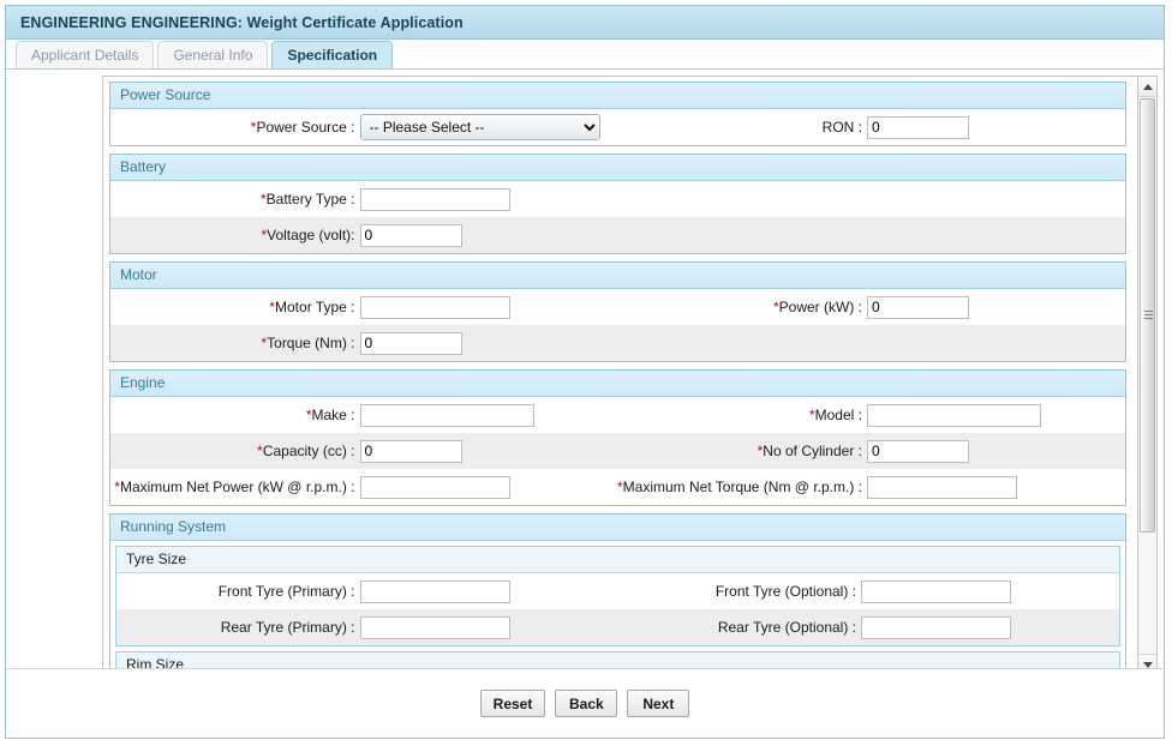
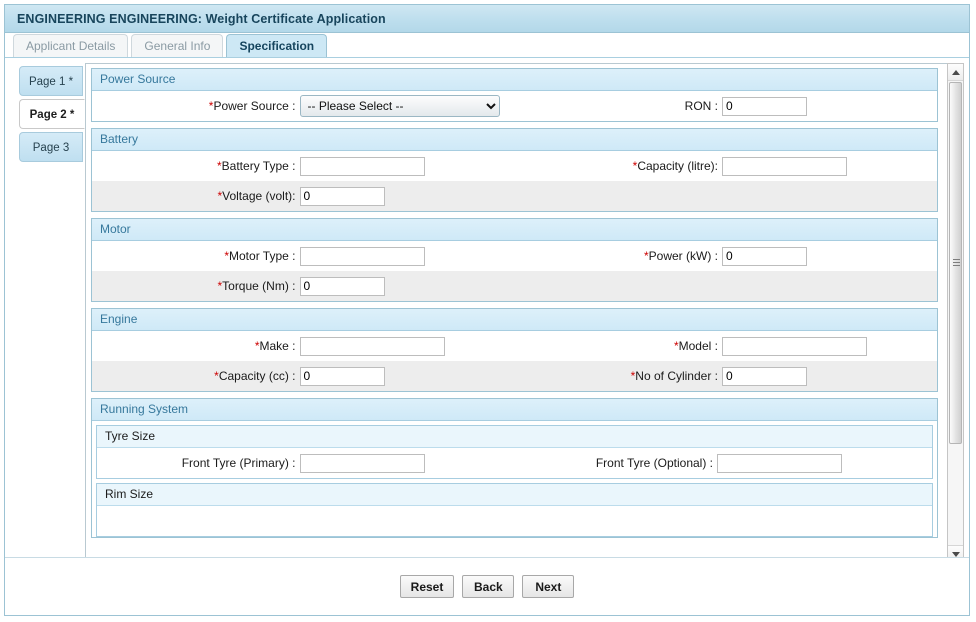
  ENGINEERING ENGINEERING: Weight Certificate Application
  Applicant Details
  General Info
  Specification
+ Page 1 *
+ Page 2 *
+ Page 3
  Power Source
  *Power Source :
  -- Please Select --
  RON :
  0
  Battery
  *Battery Type :
+ *Capacity (litre):
  *Voltage (volt):
  0
  Motor
  *Motor Type :
  *Power (kW) :
  0
  *Torque (Nm) :
  0
  Engine
  *Make :
  *Model :
  *Capacity (cc) :
  0
  *No of Cylinder :
  0
- *Maximum Net Power (kW @ r.p.m.) :
- *Maximum Net Torque (Nm @ r.p.m.) :
  Running System
  Tyre Size
  Front Tyre (Primary) :
  Front Tyre (Optional) :
- Rear Tyre (Primary) :
- Rear Tyre (Optional) :
  Rim Size
  Reset
  Back
  Next
